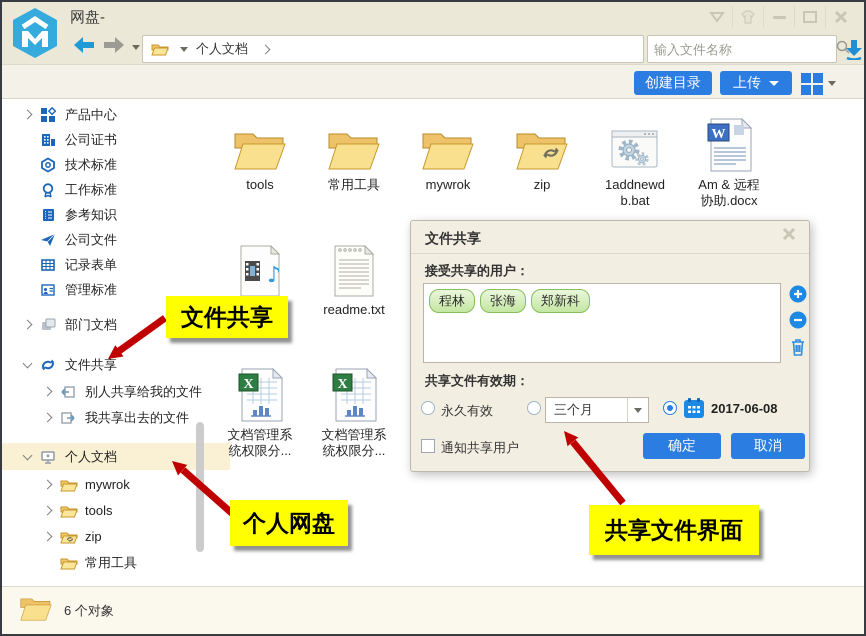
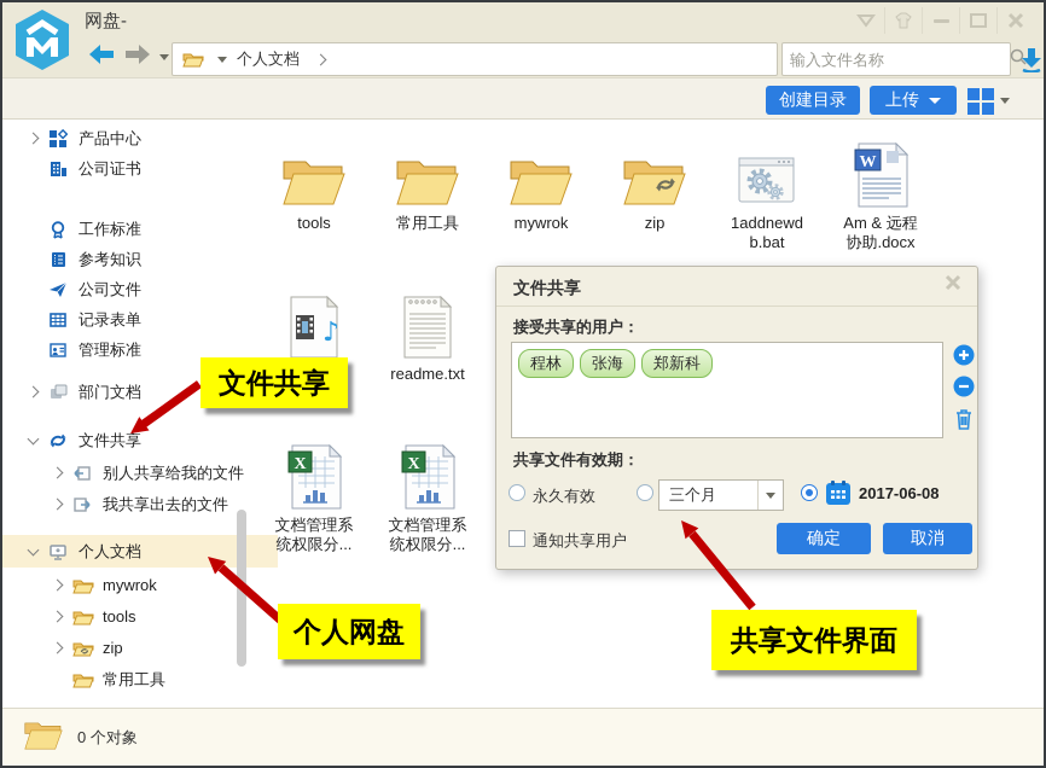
  网盘-
  个人文档
  输入文件名称
  创建目录
  上传
  产品中心
  公司证书
- 技术标准
  工作标准
  参考知识
  公司文件
  记录表单
  管理标准
  部门文档
  文件共享
  别人共享给我的文件
  我共享出去的文件
  个人文档
  mywrok
  tools
  zip
  常用工具
  tools
  常用工具
  mywrok
  zip
  1addnewd
  b.bat
  W
  Am & 远程
  协助.docx
  ♪
  readme.txt
  X
  文档管理系
  统权限分...
  X
  文档管理系
  统权限分...
  文件共享
  接受共享的用户：
  程林
  张海
  郑新科
  共享文件有效期：
  永久有效
  三个月
  2017-06-08
  通知共享用户
  确定
  取消
  文件共享
  个人网盘
  共享文件界面
- 6 个对象
+ 0 个对象
